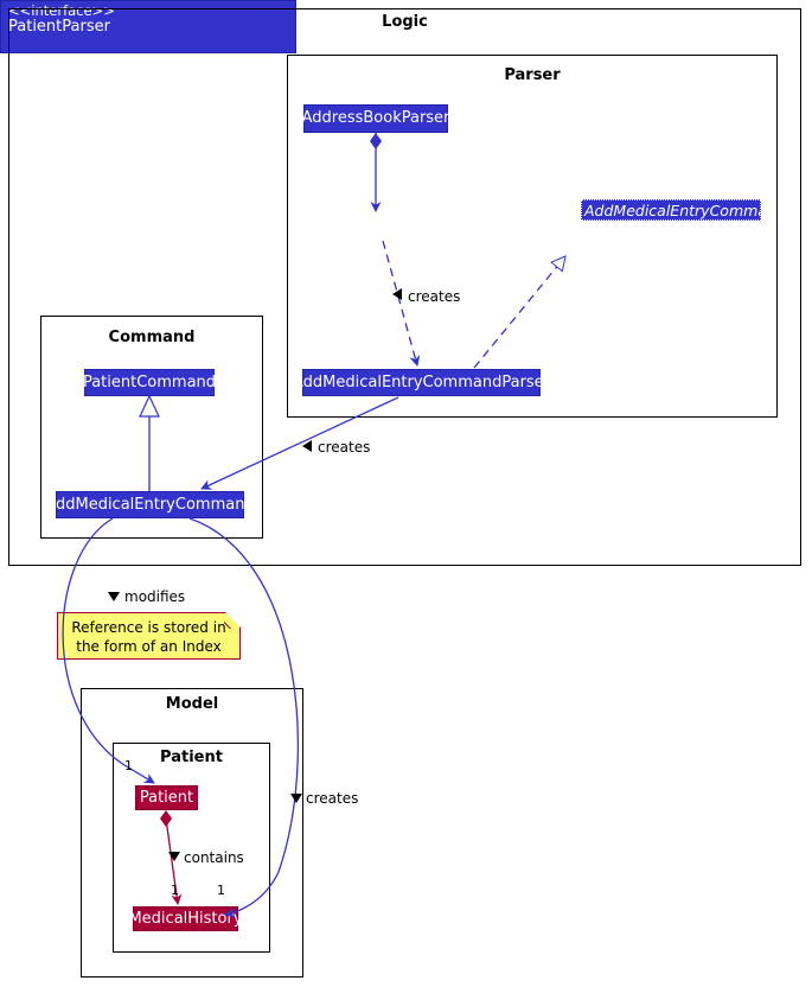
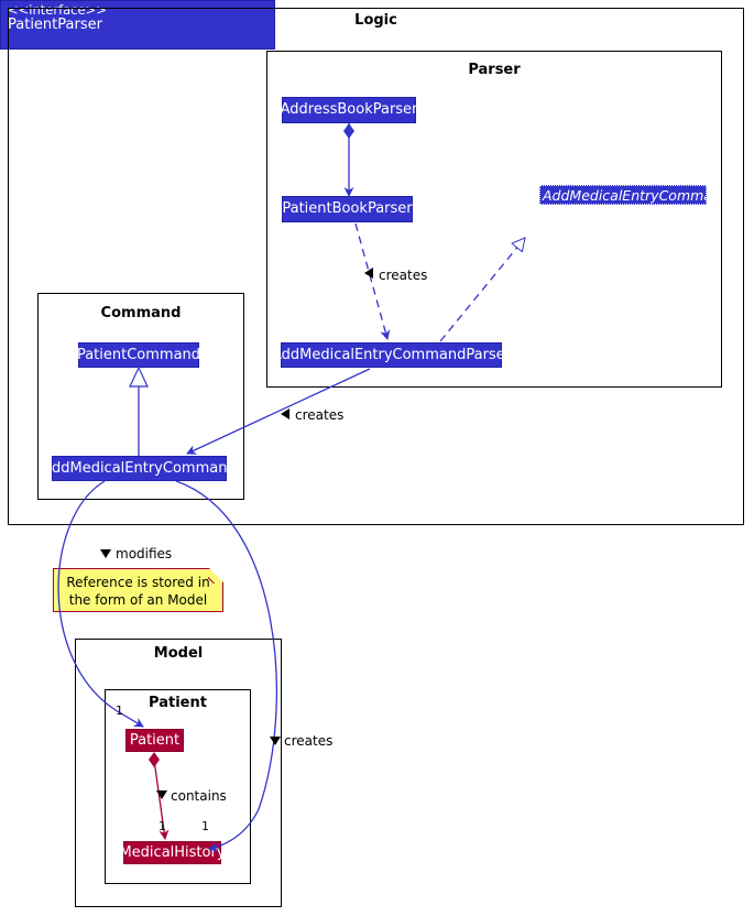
  Logic
  Parser
  AddressBookParser
+ PatientBookParser
  <<interface>>
  PatientParser
  AddMedicalEntryComm
  ddMedicalEntryCommandParse
  Command
  PatientCommand
  ddMedicalEntryComman
  Reference is stored in
- the form of an Index
+ the form of an Model
  Model
  Patient
  Patient
  MedicalHistory
  creates
  creates
  modifies
  creates
  contains
  1
  1
  1
